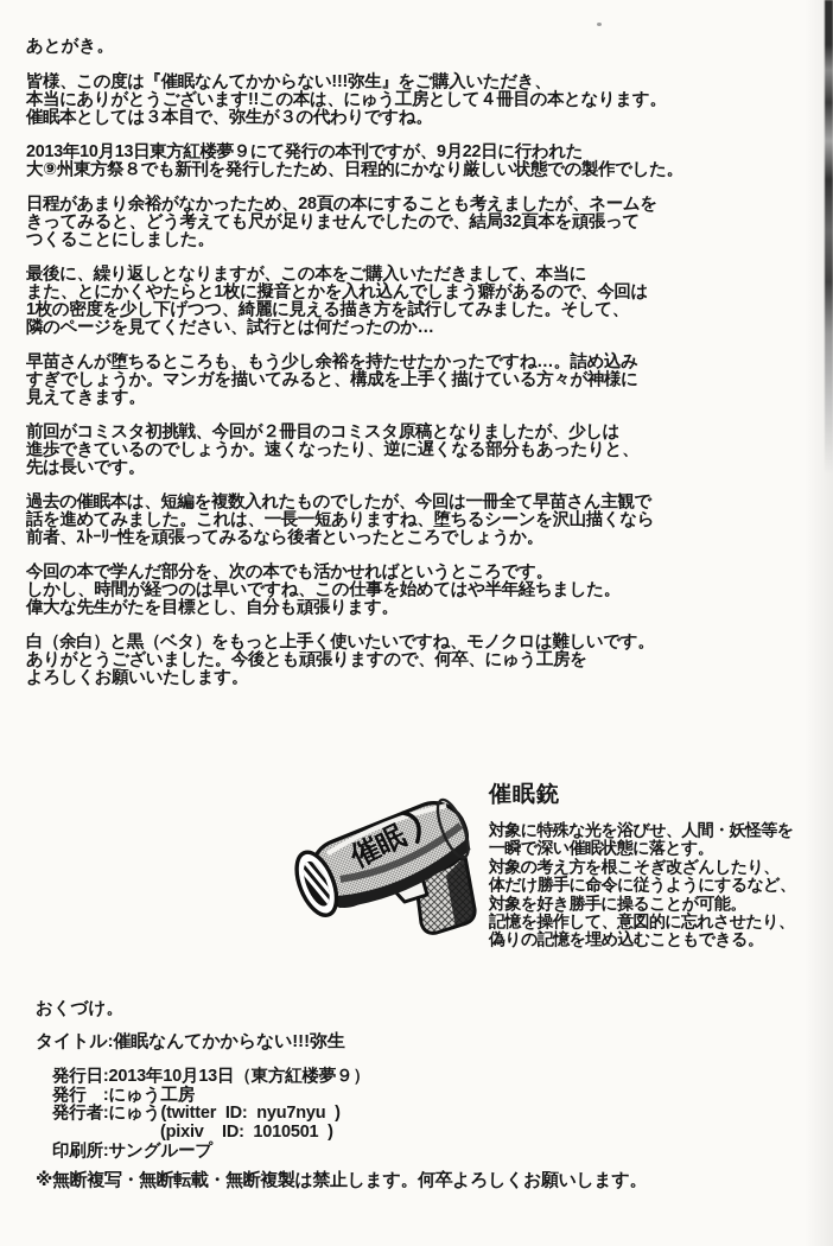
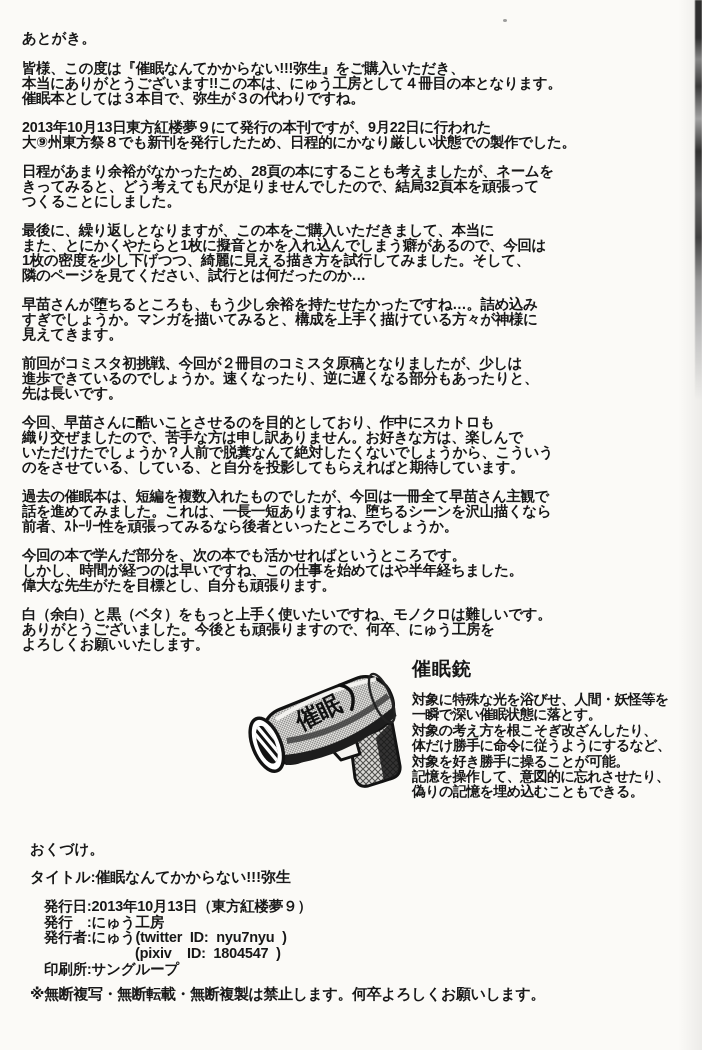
  あとがき。
  皆様、この度は『催眠なんてかからない!!!弥生』をご購入いただき、
  本当にありがとうございます!!この本は、にゅう工房として４冊目の本となります。
  催眠本としては３本目で、弥生が３の代わりですね。
  2013年10月13日東方紅楼夢９にて発行の本刊ですが、9月22日に行われた
  大⑨州東方祭８でも新刊を発行したため、日程的にかなり厳しい状態での製作でした。
  日程があまり余裕がなかったため、28頁の本にすることも考えましたが、ネームを
  きってみると、どう考えても尺が足りませんでしたので、結局32頁本を頑張って
  つくることにしました。
  最後に、繰り返しとなりますが、この本をご購入いただきまして、本当に
  また、とにかくやたらと1枚に擬音とかを入れ込んでしまう癖があるので、今回は
  1枚の密度を少し下げつつ、綺麗に見える描き方を試行してみました。そして、
  隣のページを見てください、試行とは何だったのか…
  早苗さんが堕ちるところも、もう少し余裕を持たせたかったですね…。詰め込み
  すぎでしょうか。マンガを描いてみると、構成を上手く描けている方々が神様に
  見えてきます。
  前回がコミスタ初挑戦、今回が２冊目のコミスタ原稿となりましたが、少しは
  進歩できているのでしょうか。速くなったり、逆に遅くなる部分もあったりと、
  先は長いです。
+ 今回、早苗さんに酷いことさせるのを目的としており、作中にスカトロも
+ 織り交ぜましたので、苦手な方は申し訳ありません。お好きな方は、楽しんで
+ いただけたでしょうか？人前で脱糞なんて絶対したくないでしょうから、こういう
+ のをさせている、している、と自分を投影してもらえればと期待しています。
  過去の催眠本は、短編を複数入れたものでしたが、今回は一冊全て早苗さん主観で
  話を進めてみました。これは、一長一短ありますね、堕ちるシーンを沢山描くなら
  前者、ｽﾄｰﾘｰ性を頑張ってみるなら後者といったところでしょうか。
  今回の本で学んだ部分を、次の本でも活かせればというところです。
  しかし、時間が経つのは早いですね、この仕事を始めてはや半年経ちました。
  偉大な先生がたを目標とし、自分も頑張ります。
  白（余白）と黒（ベタ）をもっと上手く使いたいですね、モノクロは難しいです。
  ありがとうございました。今後とも頑張りますので、何卒、にゅう工房を
  よろしくお願いいたします。
  催眠銃
  対象に特殊な光を浴びせ、人間・妖怪等を
  一瞬で深い催眠状態に落とす。
  対象の考え方を根こそぎ改ざんしたり、
  体だけ勝手に命令に従うようにするなど、
  対象を好き勝手に操ることが可能。
  記憶を操作して、意図的に忘れさせたり、
  偽りの記憶を埋め込むこともできる。
  おくづけ。
  タイトル:催眠なんてかからない!!!弥生
  発行日:2013年10月13日（東方紅楼夢９）
  発行 :にゅう工房
  発行者:にゅう(twitter ID: nyu7nyu )
- (pixiv ID: 1010501 )
+ (pixiv ID: 1804547 )
  印刷所:サングループ
  ※無断複写・無断転載・無断複製は禁止します。何卒よろしくお願いします。
